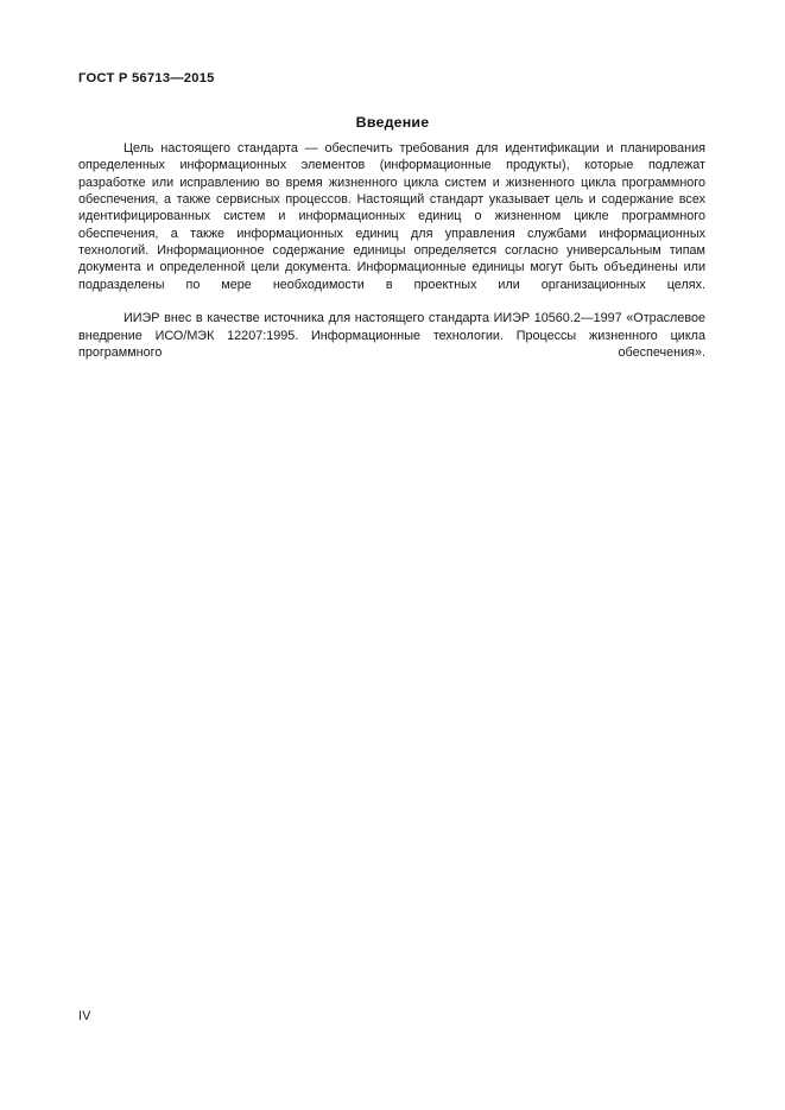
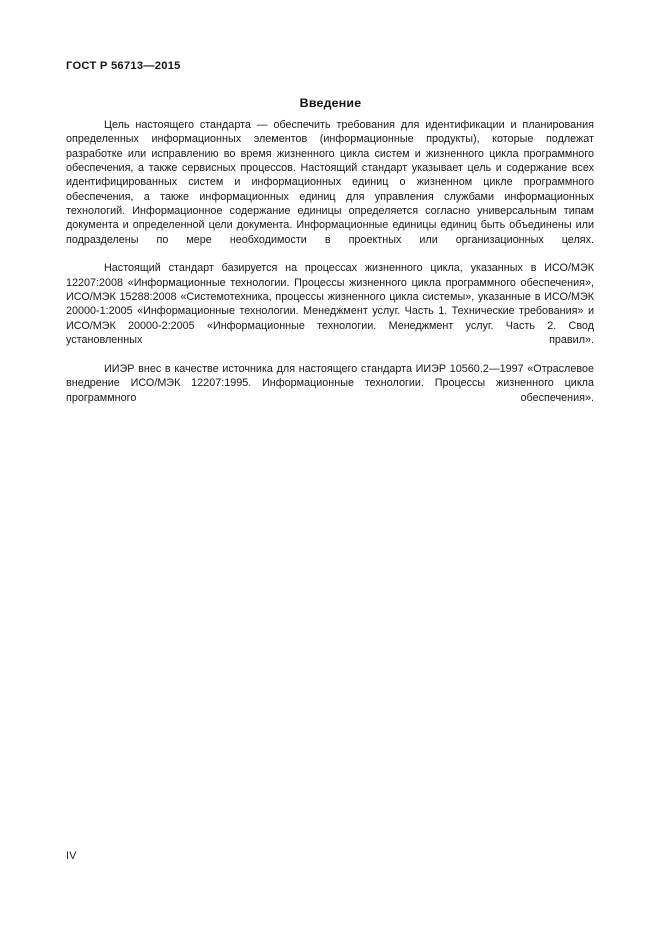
  ГОСТ Р 56713—2015
  Введение
- Цель настоящего стандарта — обеспечить требования для идентификации и планирования определенных информационных элементов (информационные продукты), которые подлежат разработке или исправлению во время жизненного цикла систем и жизненного цикла программного обеспечения, а также сервисных процессов. Настоящий стандарт указывает цель и содержание всех идентифицированных систем и информационных единиц о жизненном цикле программного обеспечения, а также информационных единиц для управления службами информационных технологий. Информационное содержание единицы определяется согласно универсальным типам документа и определенной цели документа. Информационные единицы могут быть объединены или подразделены по мере необходимости в проектных или организационных целях.
+ Цель настоящего стандарта — обеспечить требования для идентификации и планирования определенных информационных элементов (информационные продукты), которые подлежат разработке или исправлению во время жизненного цикла систем и жизненного цикла программного обеспечения, а также сервисных процессов. Настоящий стандарт указывает цель и содержание всех идентифицированных систем и информационных единиц о жизненном цикле программного обеспечения, а также информационных единиц для управления службами информационных технологий. Информационное содержание единицы определяется согласно универсальным типам документа и определенной цели документа. Информационные единицы единиц быть объединены или подразделены по мере необходимости в проектных или организационных целях.
+ Настоящий стандарт базируется на процессах жизненного цикла, указанных в ИСО/МЭК 12207:2008 «Информационные технологии. Процессы жизненного цикла программного обеспечения», ИСО/МЭК 15288:2008 «Системотехника, процессы жизненного цикла системы», указанные в ИСО/МЭК 20000-1:2005 «Информационные технологии. Менеджмент услуг. Часть 1. Технические требования» и ИСО/МЭК 20000-2:2005 «Информационные технологии. Менеджмент услуг. Часть 2. Свод установленных правил».
  ИИЭР внес в качестве источника для настоящего стандарта ИИЭР 10560.2—1997 «Отраслевое внедрение ИСО/МЭК 12207:1995. Информационные технологии. Процессы жизненного цикла программного обеспечения».
  IV
